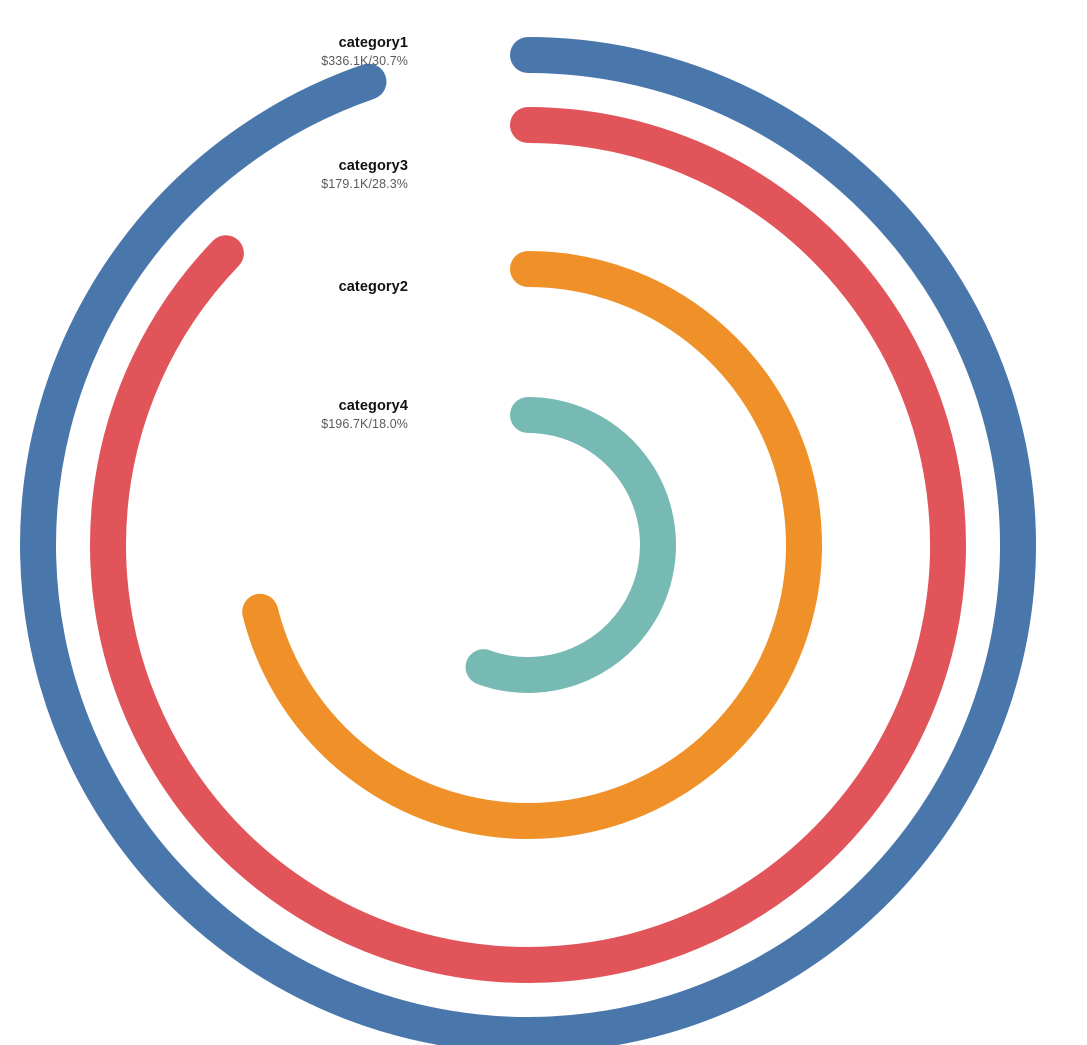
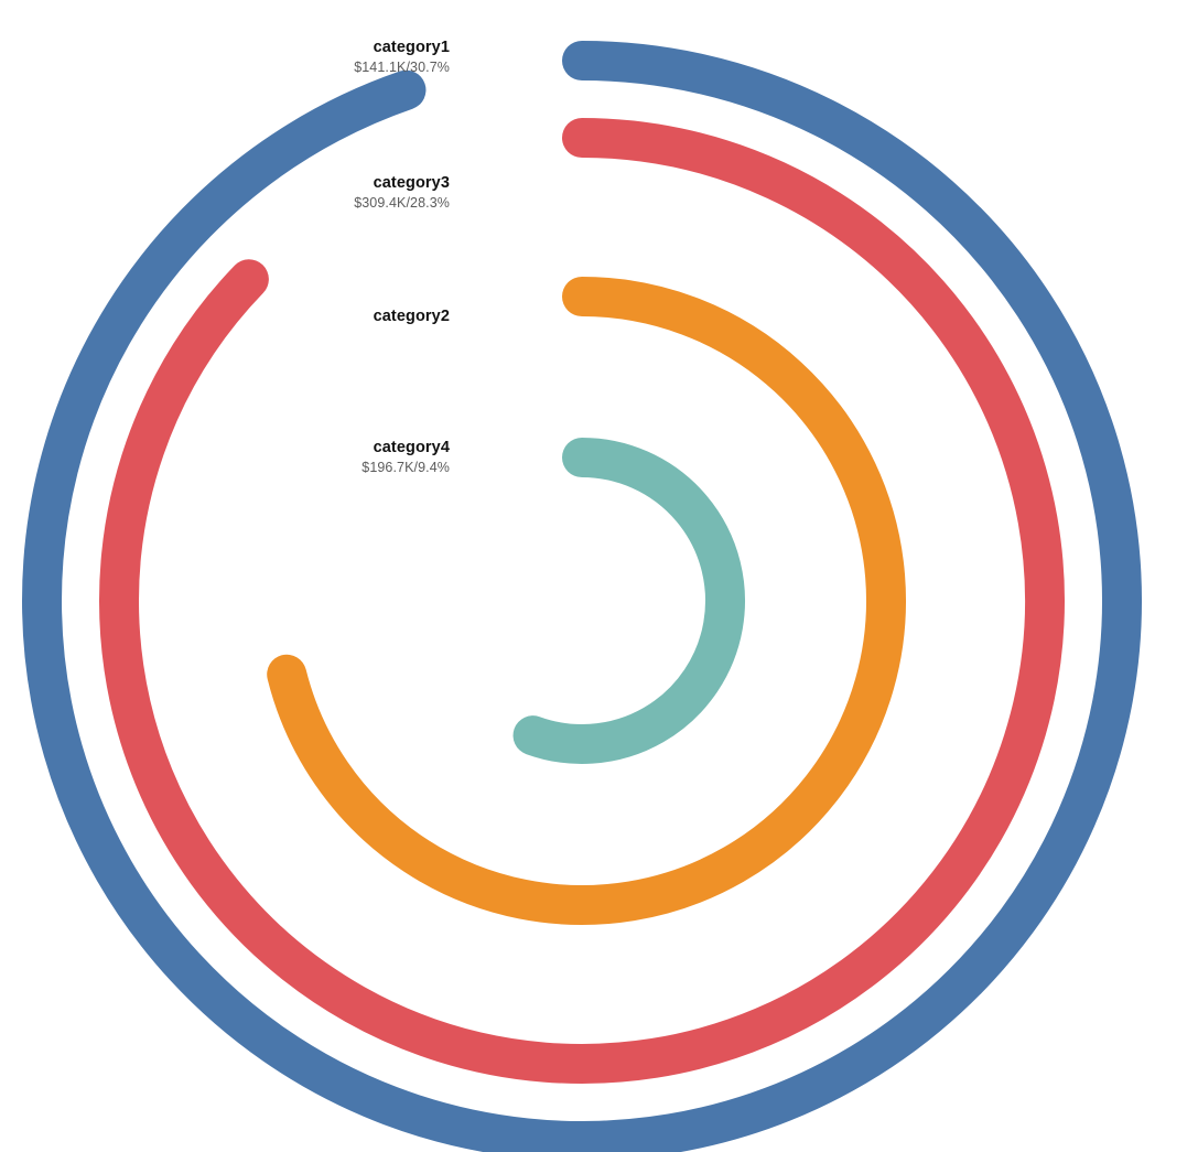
  category1
- $336.1K/30.7%
+ $141.1K/30.7%
  category3
- $179.1K/28.3%
+ $309.4K/28.3%
  category2
  category4
- $196.7K/18.0%
+ $196.7K/9.4%
